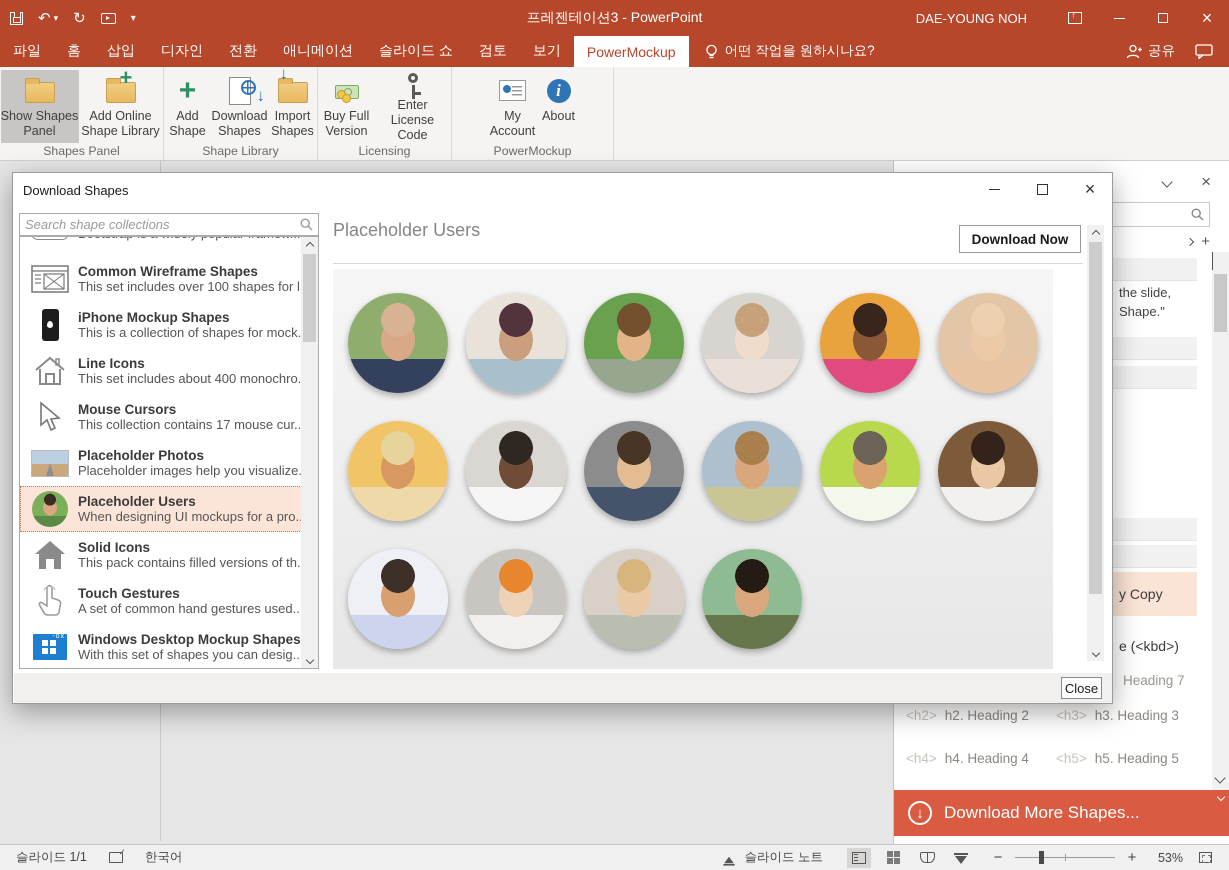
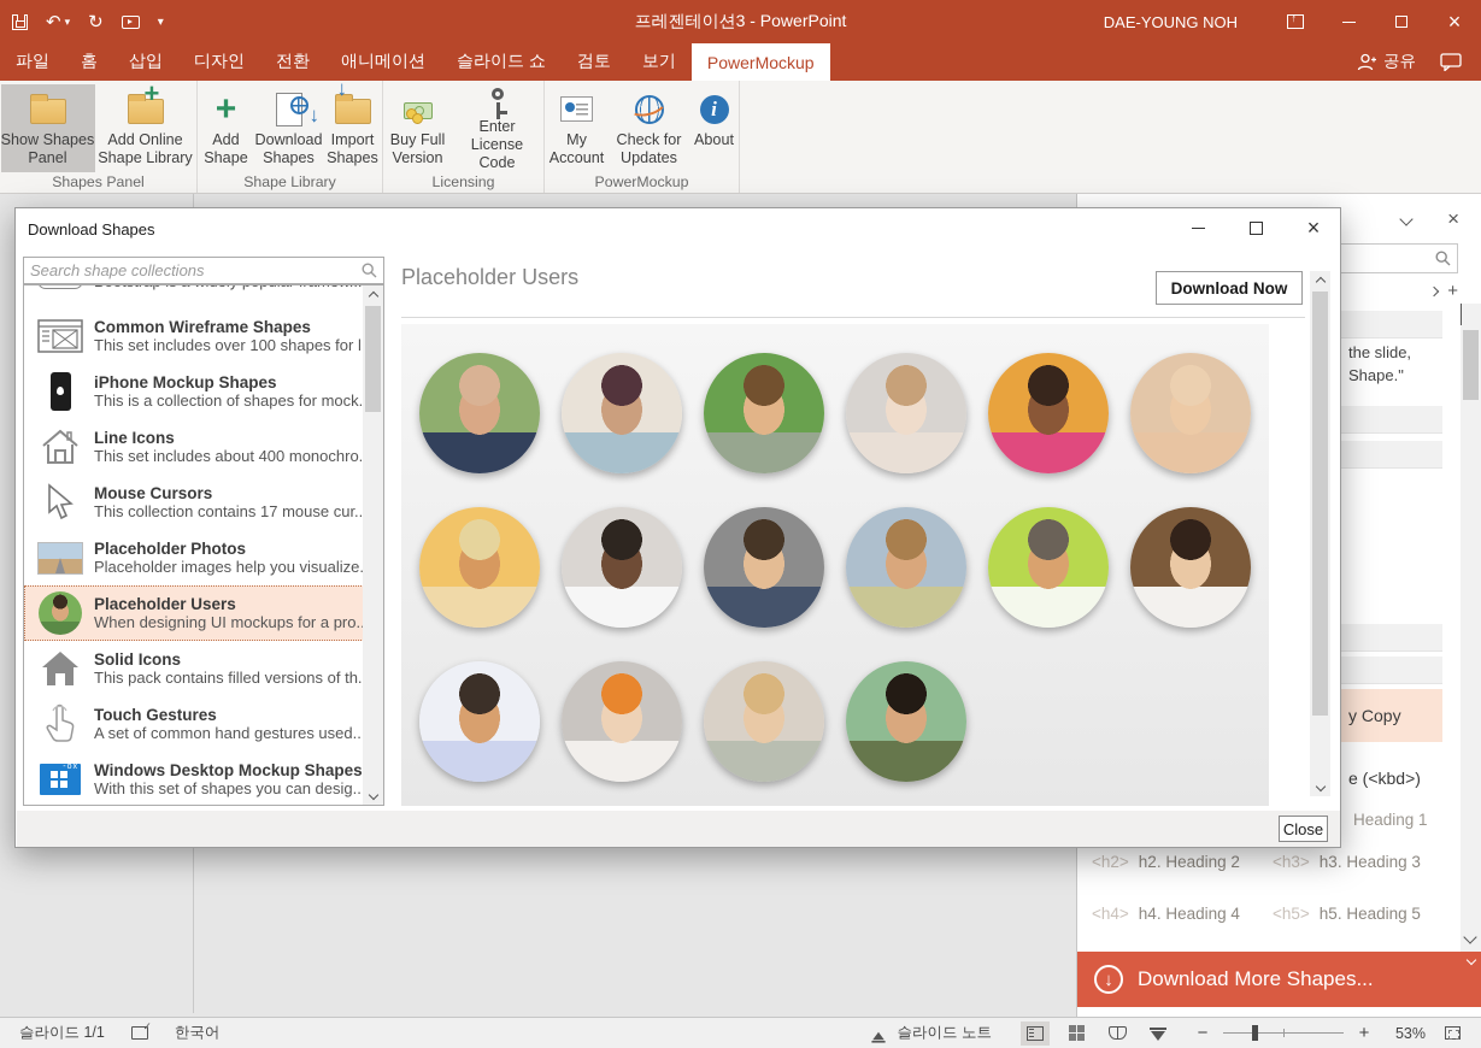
  프레젠테이션3 - PowerPoint
  ↶
  ▾
  ↻
  ▾
  DAE-YOUNG NOH
  ×
  파일
  홈
  삽입
  디자인
  전환
  애니메이션
  슬라이드 쇼
  검토
  보기
  PowerMockup
- 어떤 작업을 원하시나요?
  공유
  Show Shapes Panel
  +
  Add Online Shape Library
  Shapes Panel
  +
  Add Shape
  ↓
  Download Shapes
  ↓
  Import Shapes
  Shape Library
  Buy Full Version
  Enter License Code
  Licensing
  My Account
+ Check for Updates
  i
  About
  PowerMockup
  ×
  +
  the slide,
  Shape."
  y Copy
  e (<kbd>)
- Heading 7
+ Heading 1
  <h2>
  h2. Heading 2
  <h3>
  h3. Heading 3
  <h4>
  h4. Heading 4
  <h5>
  h5. Heading 5
  ↓
  Download More Shapes...
  Download Shapes
  ×
  Search shape collections
  Common Wireframe Shapes
  This set includes over 100 shapes for l
  iPhone Mockup Shapes
  This is a collection of shapes for mock.
  Line Icons
  This set includes about 400 monochro.
  Mouse Cursors
  This collection contains 17 mouse cur..
  Placeholder Photos
  Placeholder images help you visualize
  Placeholder Users
  When designing UI mockups for a pro.
  Solid Icons
  This pack contains filled versions of th.
  Touch Gestures
  A set of common hand gestures used..
  Windows Desktop Mockup Shapes
  With this set of shapes you can desig..
  Placeholder Users
  Download Now
  Close
  슬라이드 1/1
  한국어
  슬라이드 노트
  −
  +
  53%
